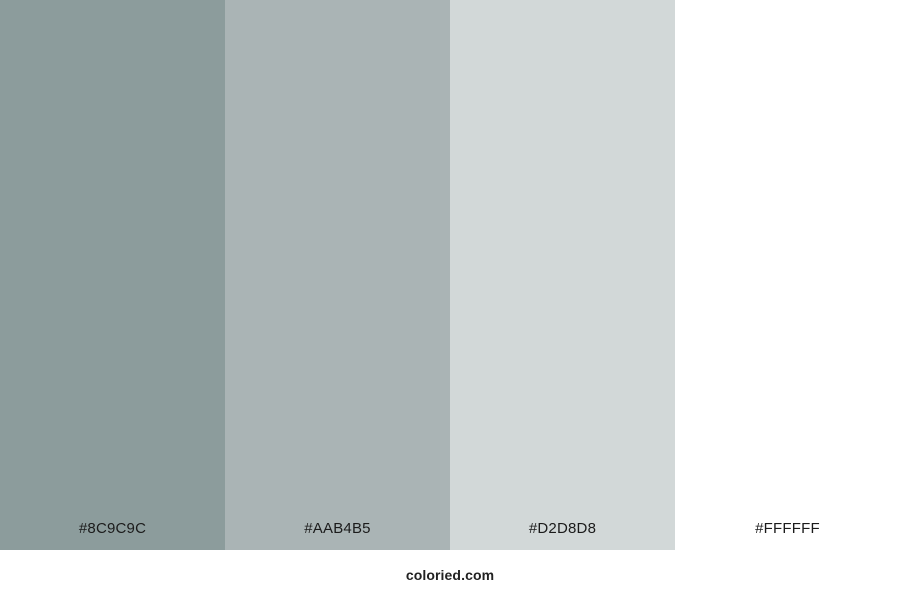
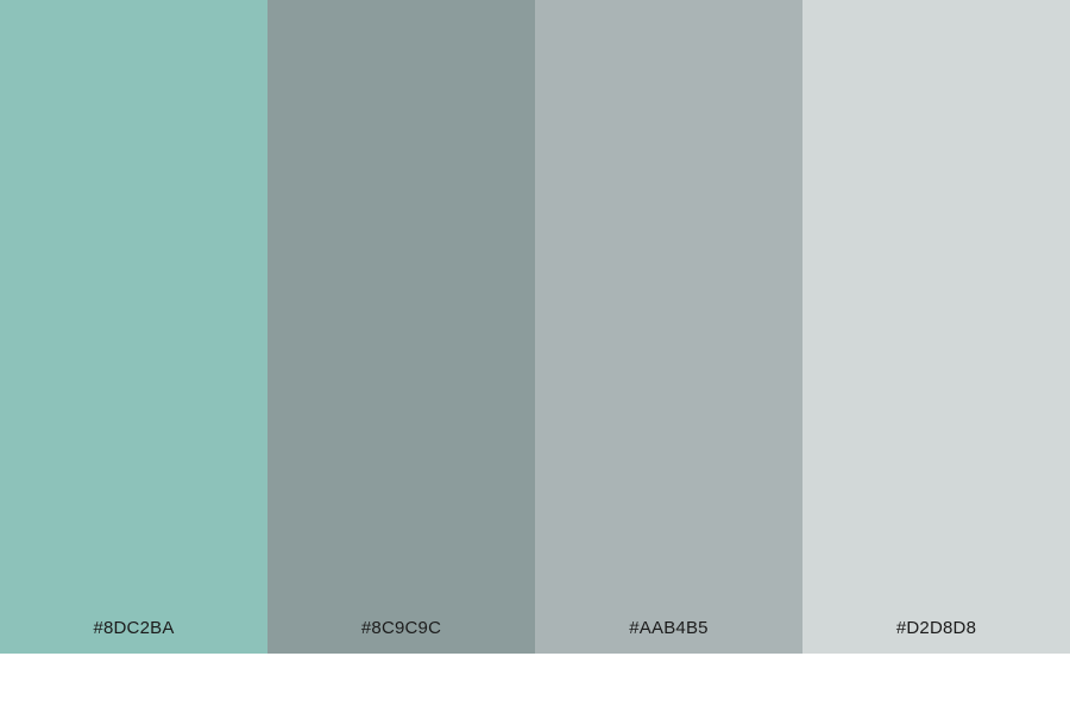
+ #8DC2BA
  #8C9C9C
  #AAB4B5
  #D2D8D8
- #FFFFFF
- coloried.com
